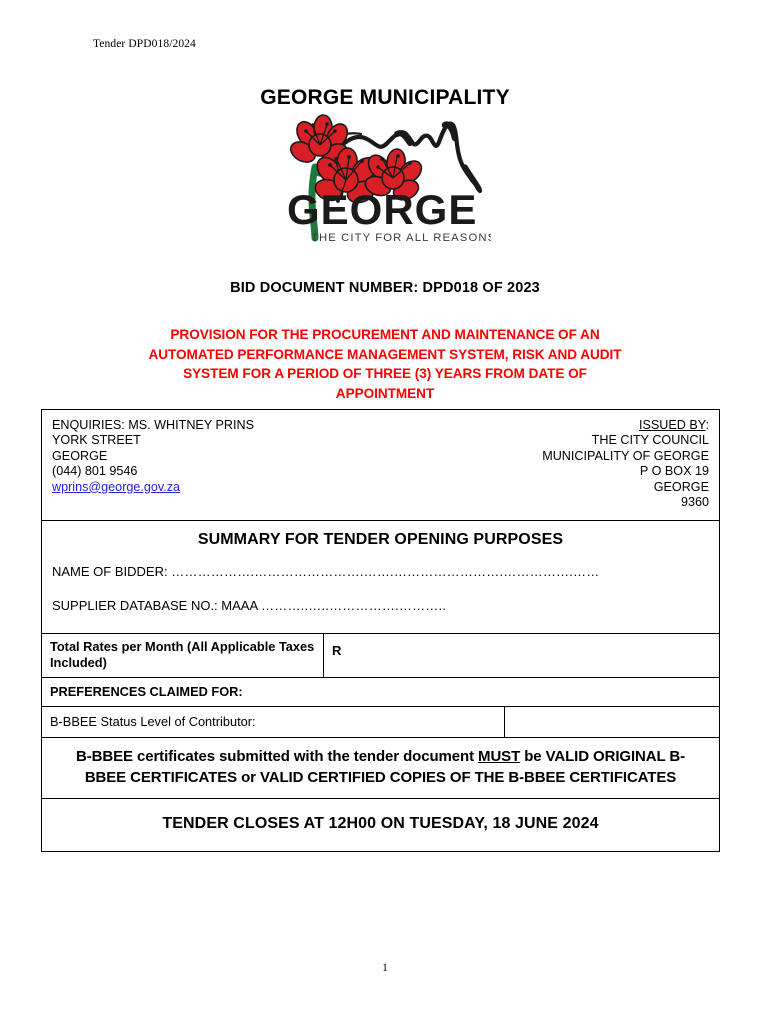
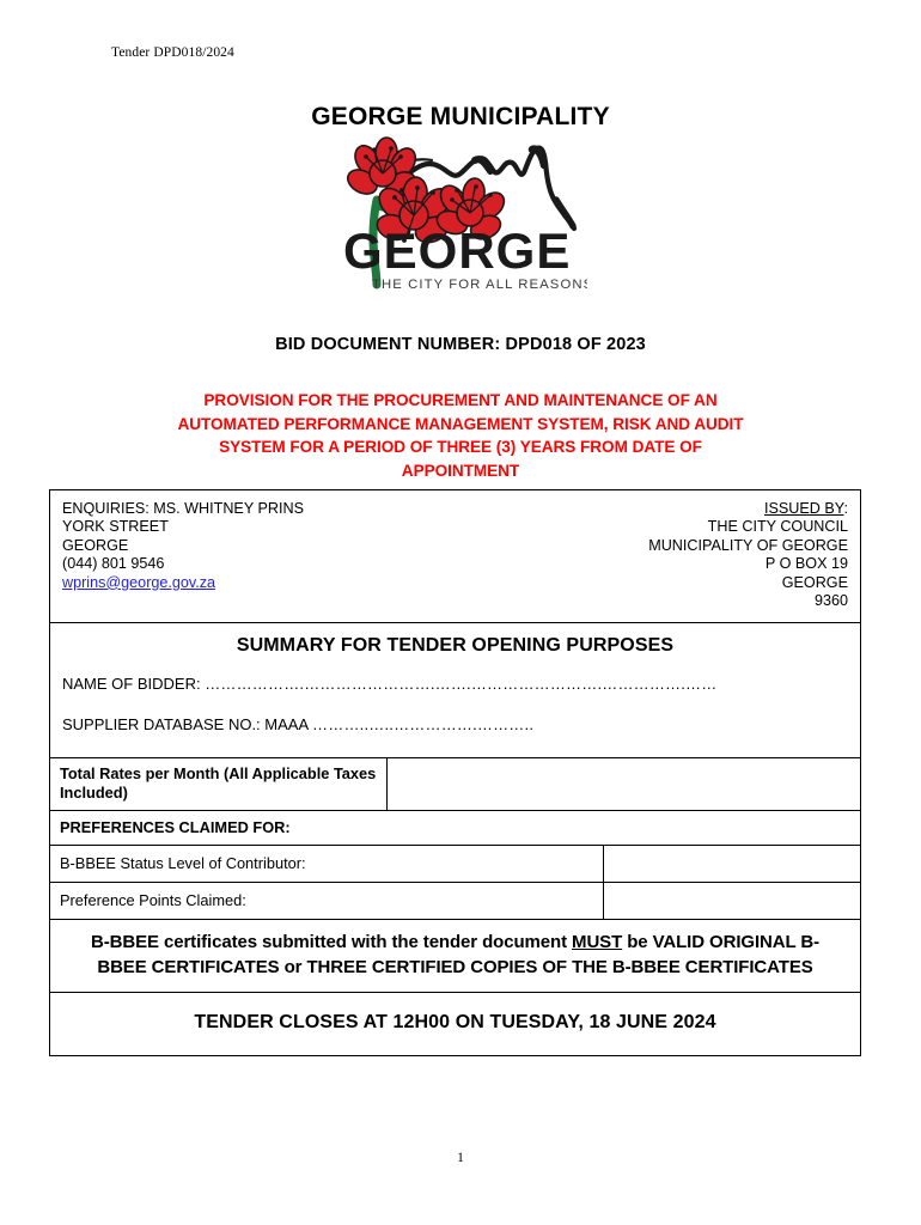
  Tender DPD018/2024
  GEORGE MUNICIPALITY
  GEORGE
  THE CITY FOR ALL REASON
  BID DOCUMENT NUMBER: DPD018 OF 2023
  PROVISION FOR THE PROCUREMENT AND MAINTENANCE OF AN
  AUTOMATED PERFORMANCE MANAGEMENT SYSTEM, RISK AND AUDIT
  SYSTEM FOR A PERIOD OF THREE (3) YEARS FROM DATE OF
  APPOINTMENT
  ENQUIRIES: MS. WHITNEY PRINS
  YORK STREET
  GEORGE
  (044) 801 9546
  wprins@george.gov.za
  ISSUED BY:
  THE CITY COUNCIL
  MUNICIPALITY OF GEORGE
  P O BOX 19
  GEORGE
  9360
  SUMMARY FOR TENDER OPENING PURPOSES
  NAME OF BIDDER: ……………….…………………….…….…………………….…………….……
  SUPPLIER DATABASE NO.: MAAA ………..…..…………….………..
  Total Rates per Month (All Applicable Taxes Included)
- R
  PREFERENCES CLAIMED FOR:
  B-BBEE Status Level of Contributor:
+ Preference Points Claimed:
- B-BBEE certificates submitted with the tender document MUST be VALID ORIGINAL B-BBEE CERTIFICATES or VALID CERTIFIED COPIES OF THE B-BBEE CERTIFICATES
+ B-BBEE certificates submitted with the tender document MUST be VALID ORIGINAL B-BBEE CERTIFICATES or THREE CERTIFIED COPIES OF THE B-BBEE CERTIFICATES
  TENDER CLOSES AT 12H00 ON TUESDAY, 18 JUNE 2024
  1
